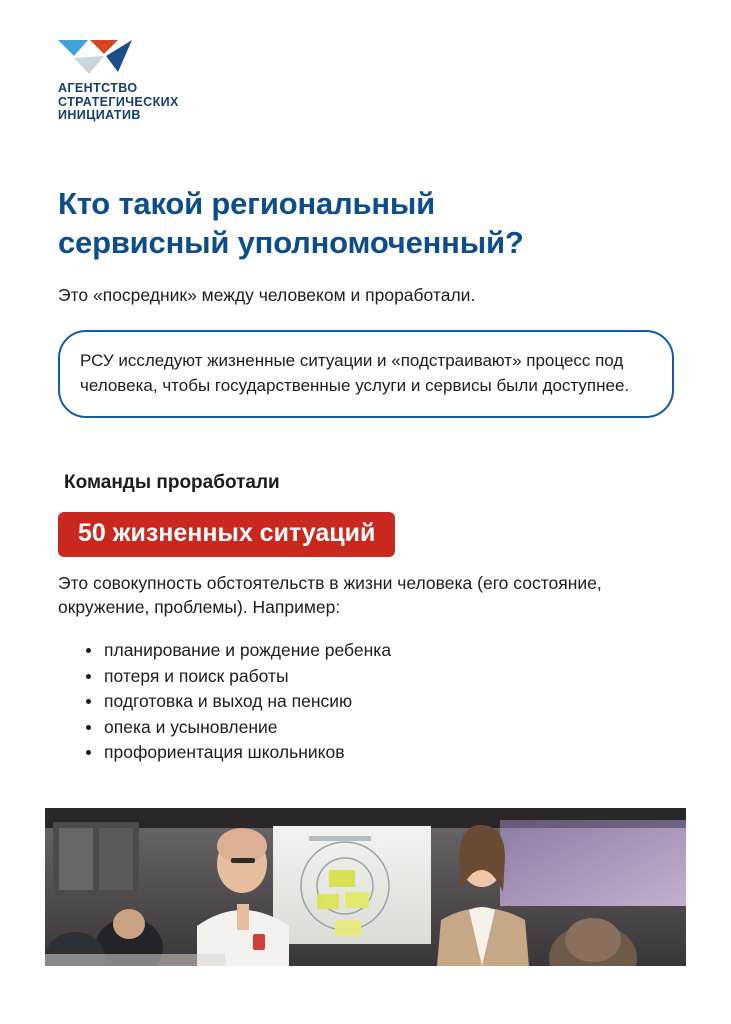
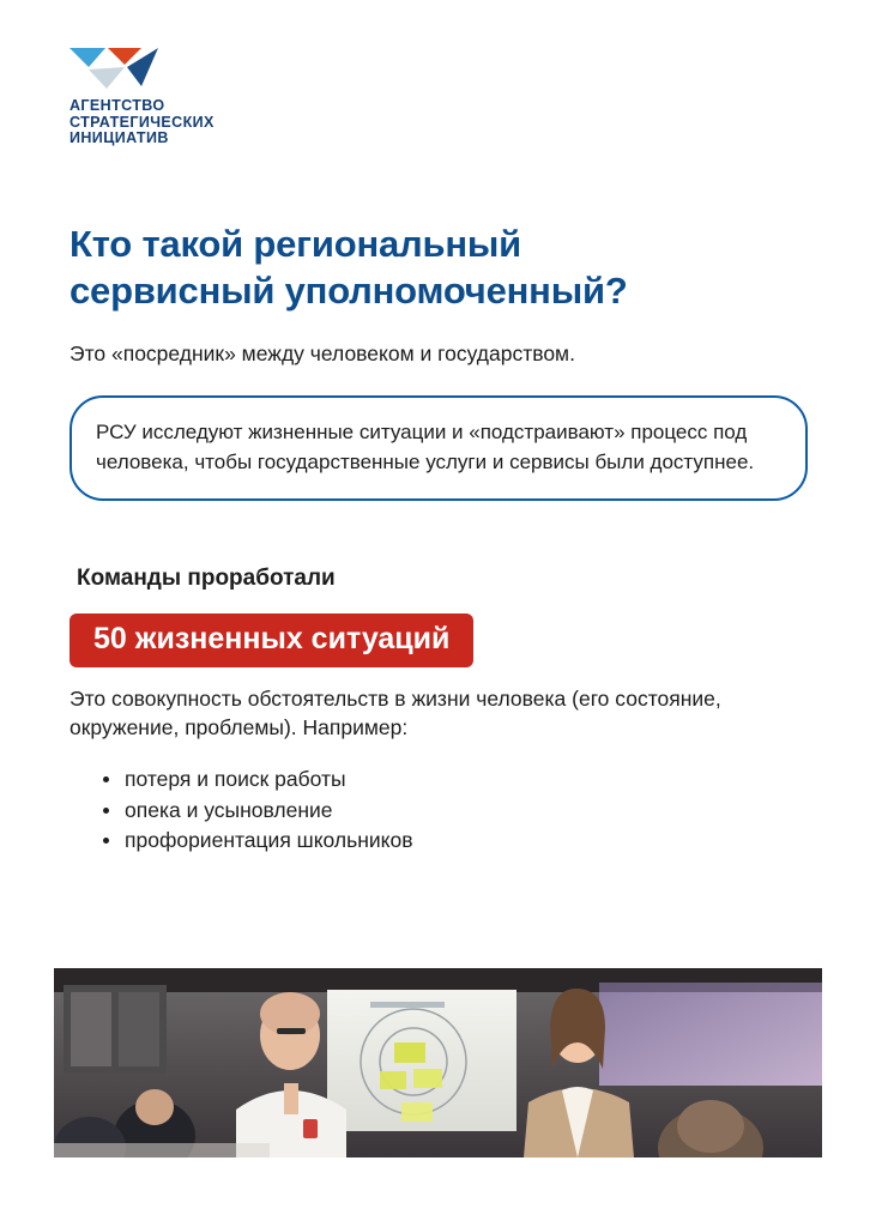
  АГЕНТСТВО
  СТРАТЕГИЧЕСКИХ
  ИНИЦИАТИВ
  Кто такой региональный
  сервисный уполномоченный?
- Это «посредник» между человеком и проработали.
+ Это «посредник» между человеком и государством.
  РСУ исследуют жизненные ситуации и «подстраивают» процесс под человека, чтобы государственные услуги и сервисы были доступнее.
  Команды проработали
  50 жизненных ситуаций
  Это совокупность обстоятельств в жизни человека (его состояние, окружение, проблемы). Например:
- планирование и рождение ребенка
  потеря и поиск работы
- подготовка и выход на пенсию
  опека и усыновление
  профориентация школьников
